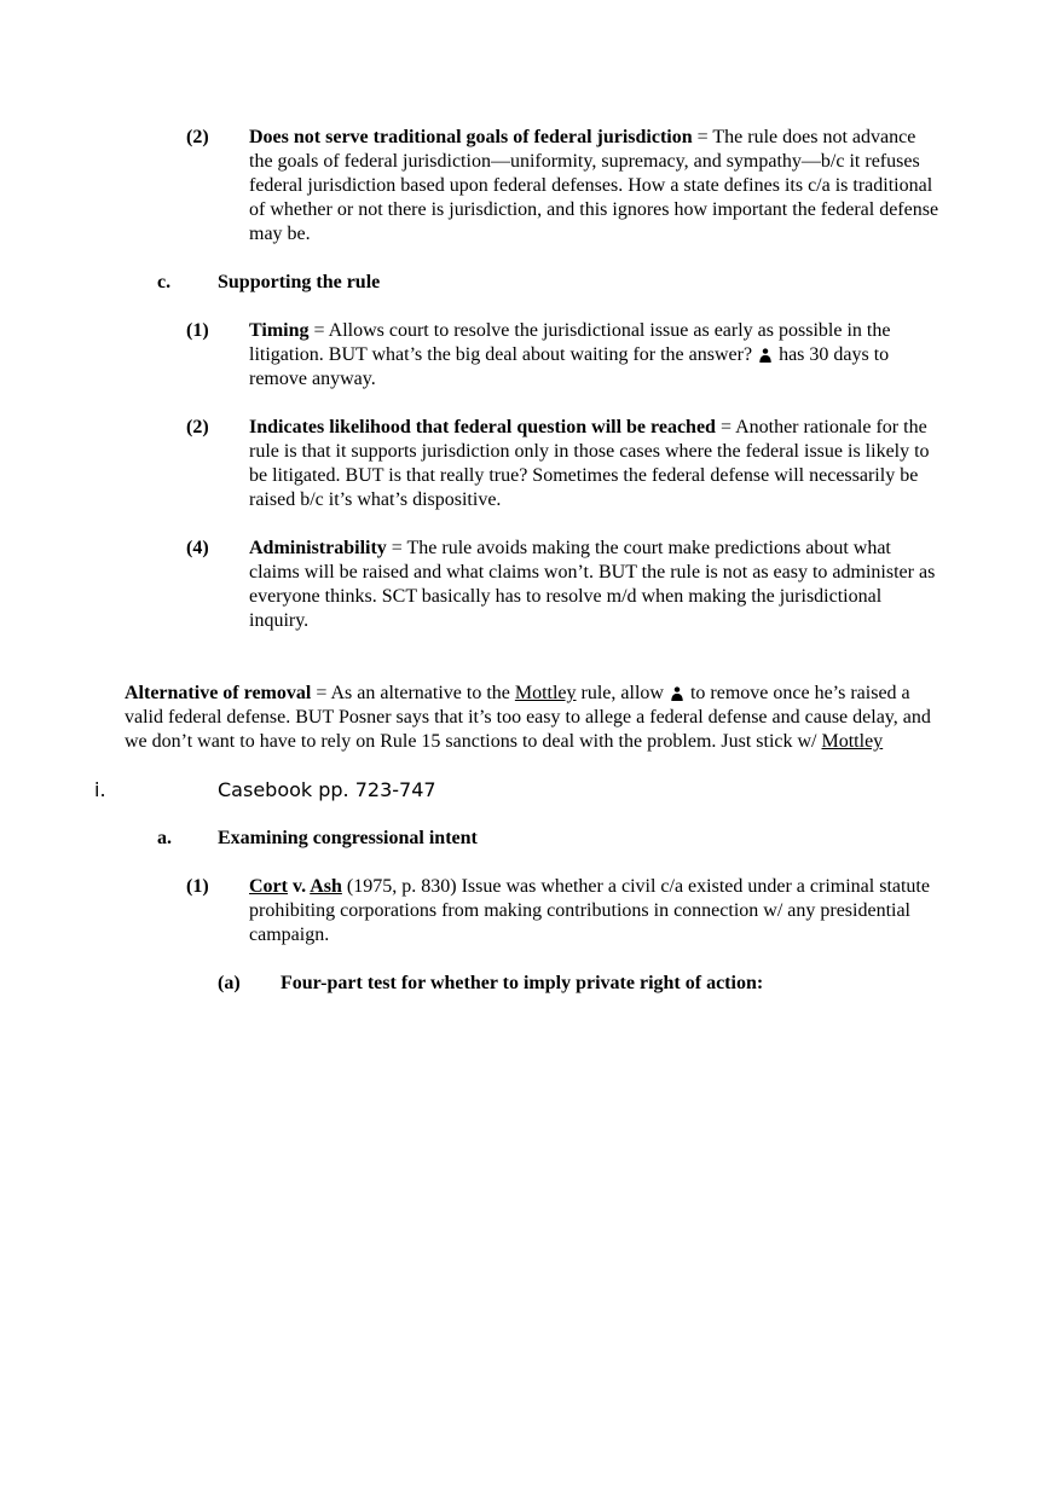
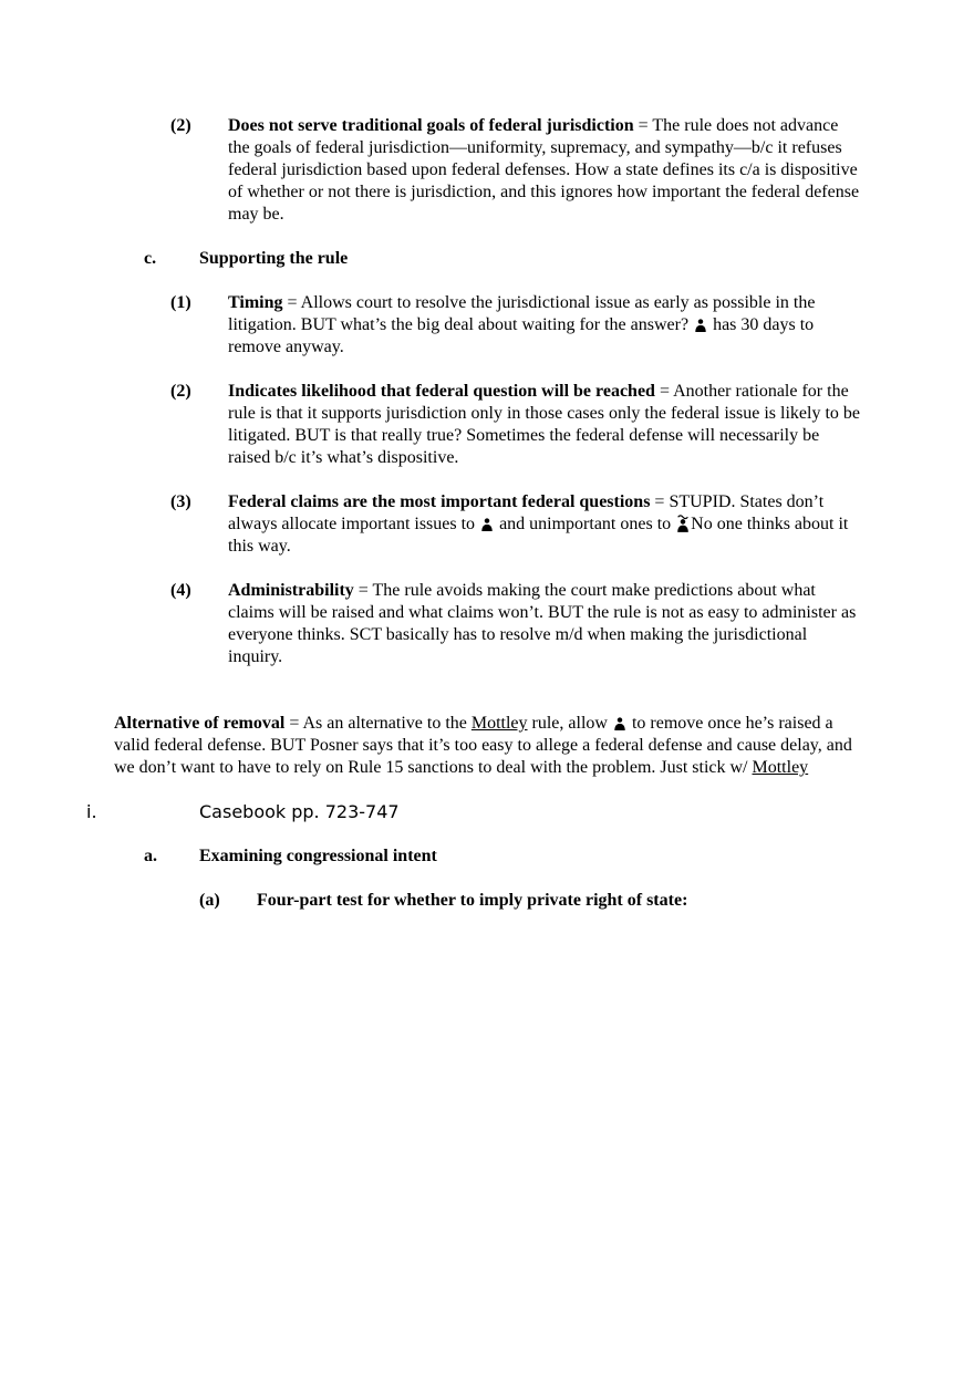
- (2) Does not serve traditional goals of federal jurisdiction = The rule does not advance the goals of federal jurisdiction—uniformity, supremacy, and sympathy—b/c it refuses federal jurisdiction based upon federal defenses. How a state defines its c/a is traditional of whether or not there is jurisdiction, and this ignores how important the federal defense may be.
+ (2) Does not serve traditional goals of federal jurisdiction = The rule does not advance the goals of federal jurisdiction—uniformity, supremacy, and sympathy—b/c it refuses federal jurisdiction based upon federal defenses. How a state defines its c/a is dispositive of whether or not there is jurisdiction, and this ignores how important the federal defense may be.
  c. Supporting the rule
  (1) Timing = Allows court to resolve the jurisdictional issue as early as possible in the litigation. BUT what’s the big deal about waiting for the answer? has 30 days to remove anyway.
- (2) Indicates likelihood that federal question will be reached = Another rationale for the rule is that it supports jurisdiction only in those cases where the federal issue is likely to be litigated. BUT is that really true? Sometimes the federal defense will necessarily be raised b/c it’s what’s dispositive.
+ (2) Indicates likelihood that federal question will be reached = Another rationale for the rule is that it supports jurisdiction only in those cases only the federal issue is likely to be litigated. BUT is that really true? Sometimes the federal defense will necessarily be raised b/c it’s what’s dispositive.
+ (3) Federal claims are the most important federal questions = STUPID. States don’t always allocate important issues to and unimportant ones to No one thinks about it this way.
  (4) Administrability = The rule avoids making the court make predictions about what claims will be raised and what claims won’t. BUT the rule is not as easy to administer as everyone thinks. SCT basically has to resolve m/d when making the jurisdictional inquiry.
  Alternative of removal = As an alternative to the Mottley rule, allow to remove once he’s raised a valid federal defense. BUT Posner says that it’s too easy to allege a federal defense and cause delay, and we don’t want to have to rely on Rule 15 sanctions to deal with the problem. Just stick w/ Mottley
  i. Casebook pp. 723-747
  a. Examining congressional intent
- (1) Cort v. Ash (1975, p. 830) Issue was whether a civil c/a existed under a criminal statute prohibiting corporations from making contributions in connection w/ any presidential campaign.
- (a) Four-part test for whether to imply private right of action:
+ (a) Four-part test for whether to imply private right of state:
